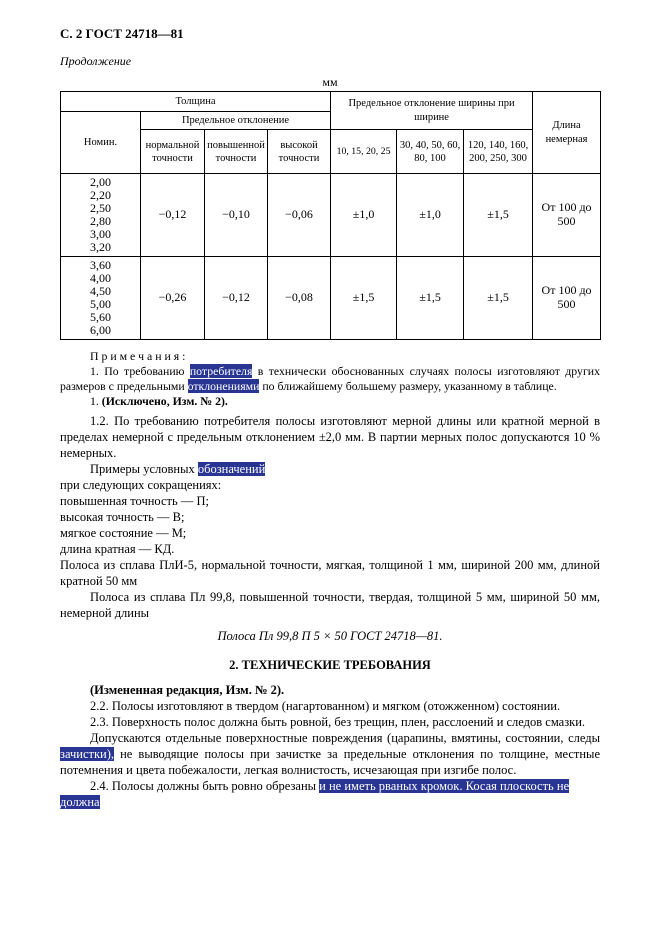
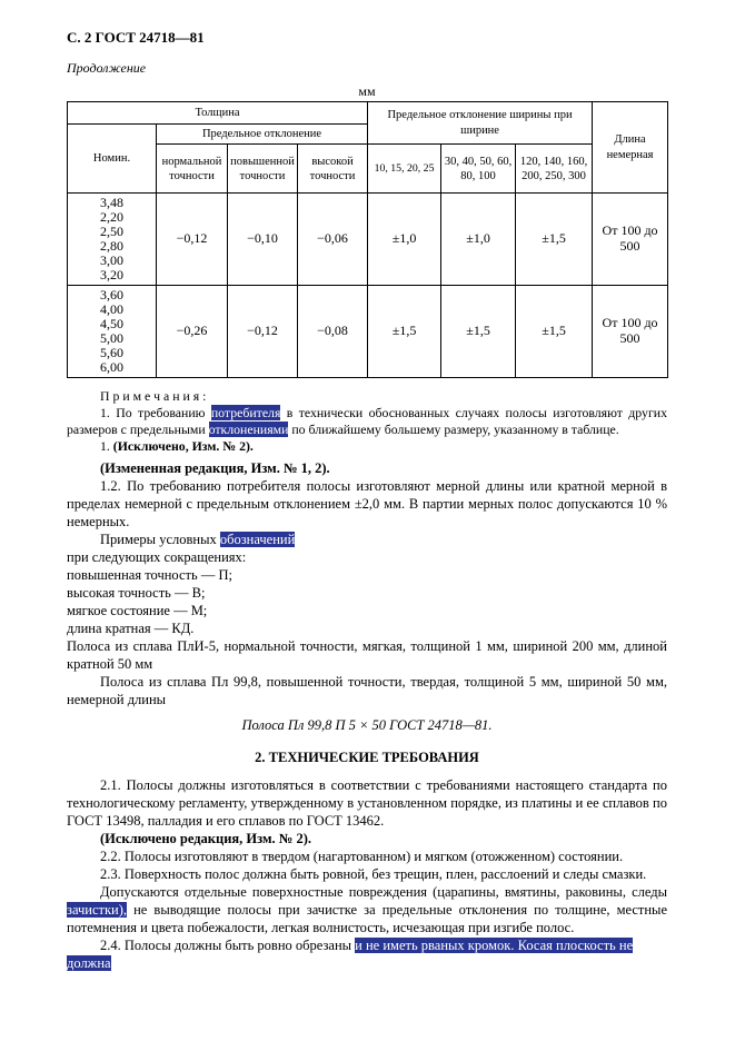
  С. 2 ГОСТ 24718—81
  Продолжение
  мм
  Толщина	Предельное отклонение ширины при ширине	Длина немерная
  Номин.	Предельное отклонение
  нормальной точности	повышенной точности	высокой точности	10, 15, 20, 25	30, 40, 50, 60, 80, 100	120, 140, 160, 200, 250, 300
- 2,00 2,20 2,50 2,80 3,00 3,20	−0,12	−0,10	−0,06	±1,0	±1,0	±1,5	От 100 до 500
+ 3,48 2,20 2,50 2,80 3,00 3,20	−0,12	−0,10	−0,06	±1,0	±1,0	±1,5	От 100 до 500
  3,60 4,00 4,50 5,00 5,60 6,00	−0,26	−0,12	−0,08	±1,5	±1,5	±1,5	От 100 до 500
  П р и м е ч а н и я :
  1. По требованию потребителя в технически обоснованных случаях полосы изготовляют других размеров с предельными отклонениями по ближайшему большему размеру, указанному в таблице.
  1. (Исключено, Изм. № 2).
+ (Измененная редакция, Изм. № 1, 2).
  1.2. По требованию потребителя полосы изготовляют мерной длины или кратной мерной в пределах немерной с предельным отклонением ±2,0 мм. В партии мерных полос допускаются 10 % немерных.
  Примеры условных обозначений
  при следующих сокращениях:
  повышенная точность — П;
  высокая точность — В;
  мягкое состояние — М;
  длина кратная — КД.
  Полоса из сплава ПлИ-5, нормальной точности, мягкая, толщиной 1 мм, шириной 200 мм, длиной кратной 50 мм
  Полоса из сплава Пл 99,8, повышенной точности, твердая, толщиной 5 мм, шириной 50 мм, немерной длины
  Полоса Пл 99,8 П 5 × 50 ГОСТ 24718—81.
  2. ТЕХНИЧЕСКИЕ ТРЕБОВАНИЯ
+ 2.1. Полосы должны изготовляться в соответствии с требованиями настоящего стандарта по технологическому регламенту, утвержденному в установленном порядке, из платины и ее сплавов по ГОСТ 13498, палладия и его сплавов по ГОСТ 13462.
- (Измененная редакция, Изм. № 2).
+ (Исключено редакция, Изм. № 2).
  2.2. Полосы изготовляют в твердом (нагартованном) и мягком (отожженном) состоянии.
- 2.3. Поверхность полос должна быть ровной, без трещин, плен, расслоений и следов смазки.
+ 2.3. Поверхность полос должна быть ровной, без трещин, плен, расслоений и следы смазки.
- Допускаются отдельные поверхностные повреждения (царапины, вмятины, состоянии, следы зачистки), не выводящие полосы при зачистке за предельные отклонения по толщине, местные потемнения и цвета побежалости, легкая волнистость, исчезающая при изгибе полос.
+ Допускаются отдельные поверхностные повреждения (царапины, вмятины, раковины, следы зачистки), не выводящие полосы при зачистке за предельные отклонения по толщине, местные потемнения и цвета побежалости, легкая волнистость, исчезающая при изгибе полос.
  2.4. Полосы должны быть ровно обрезаны и не иметь рваных кромок. Косая плоскость не должна
